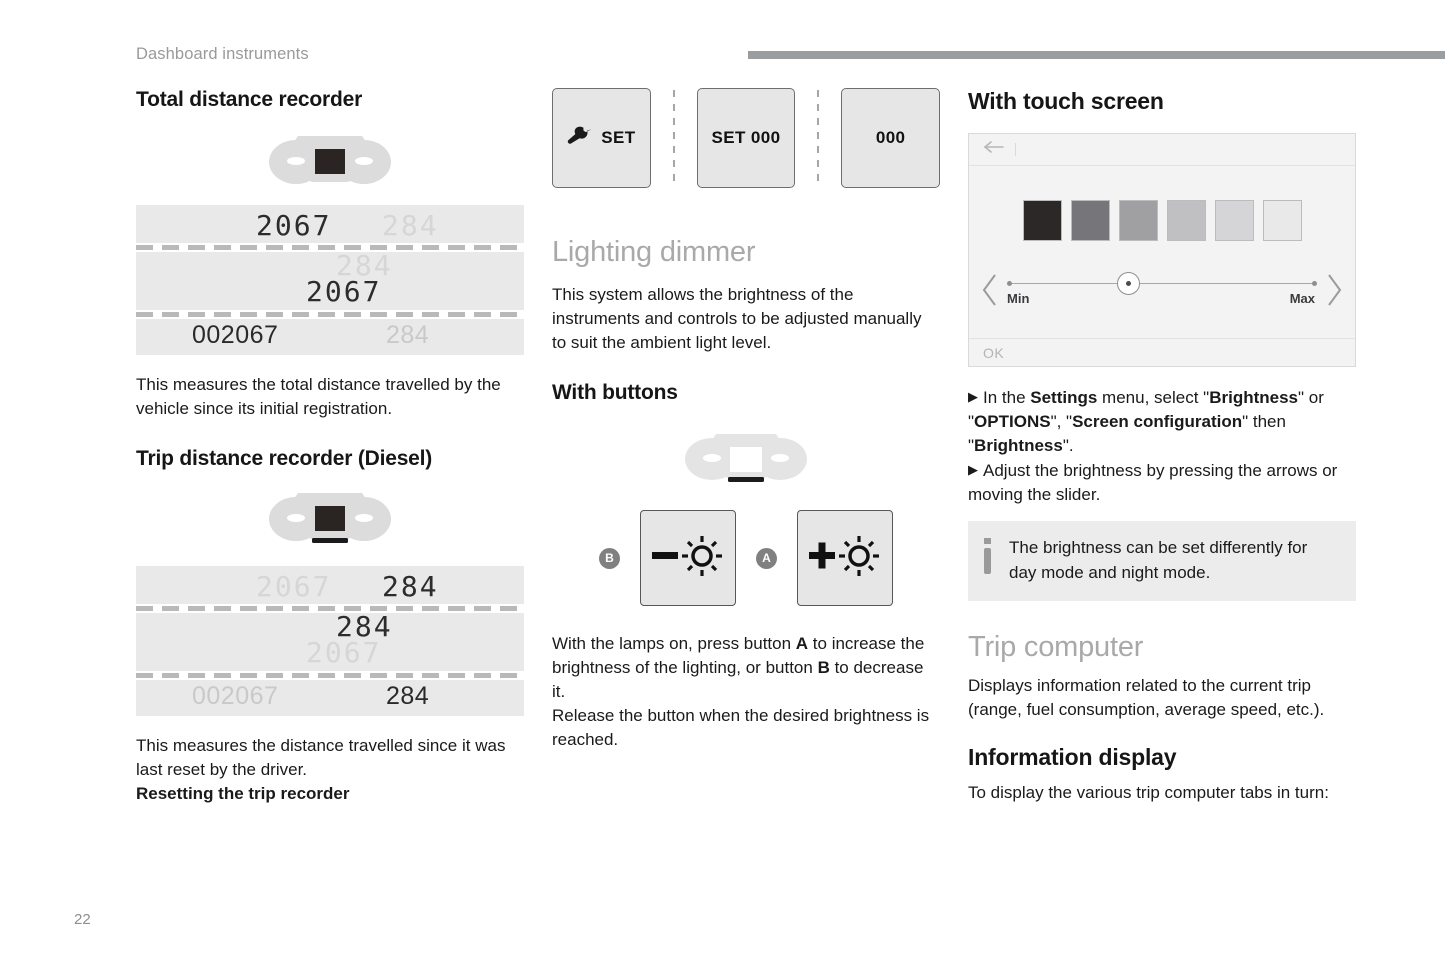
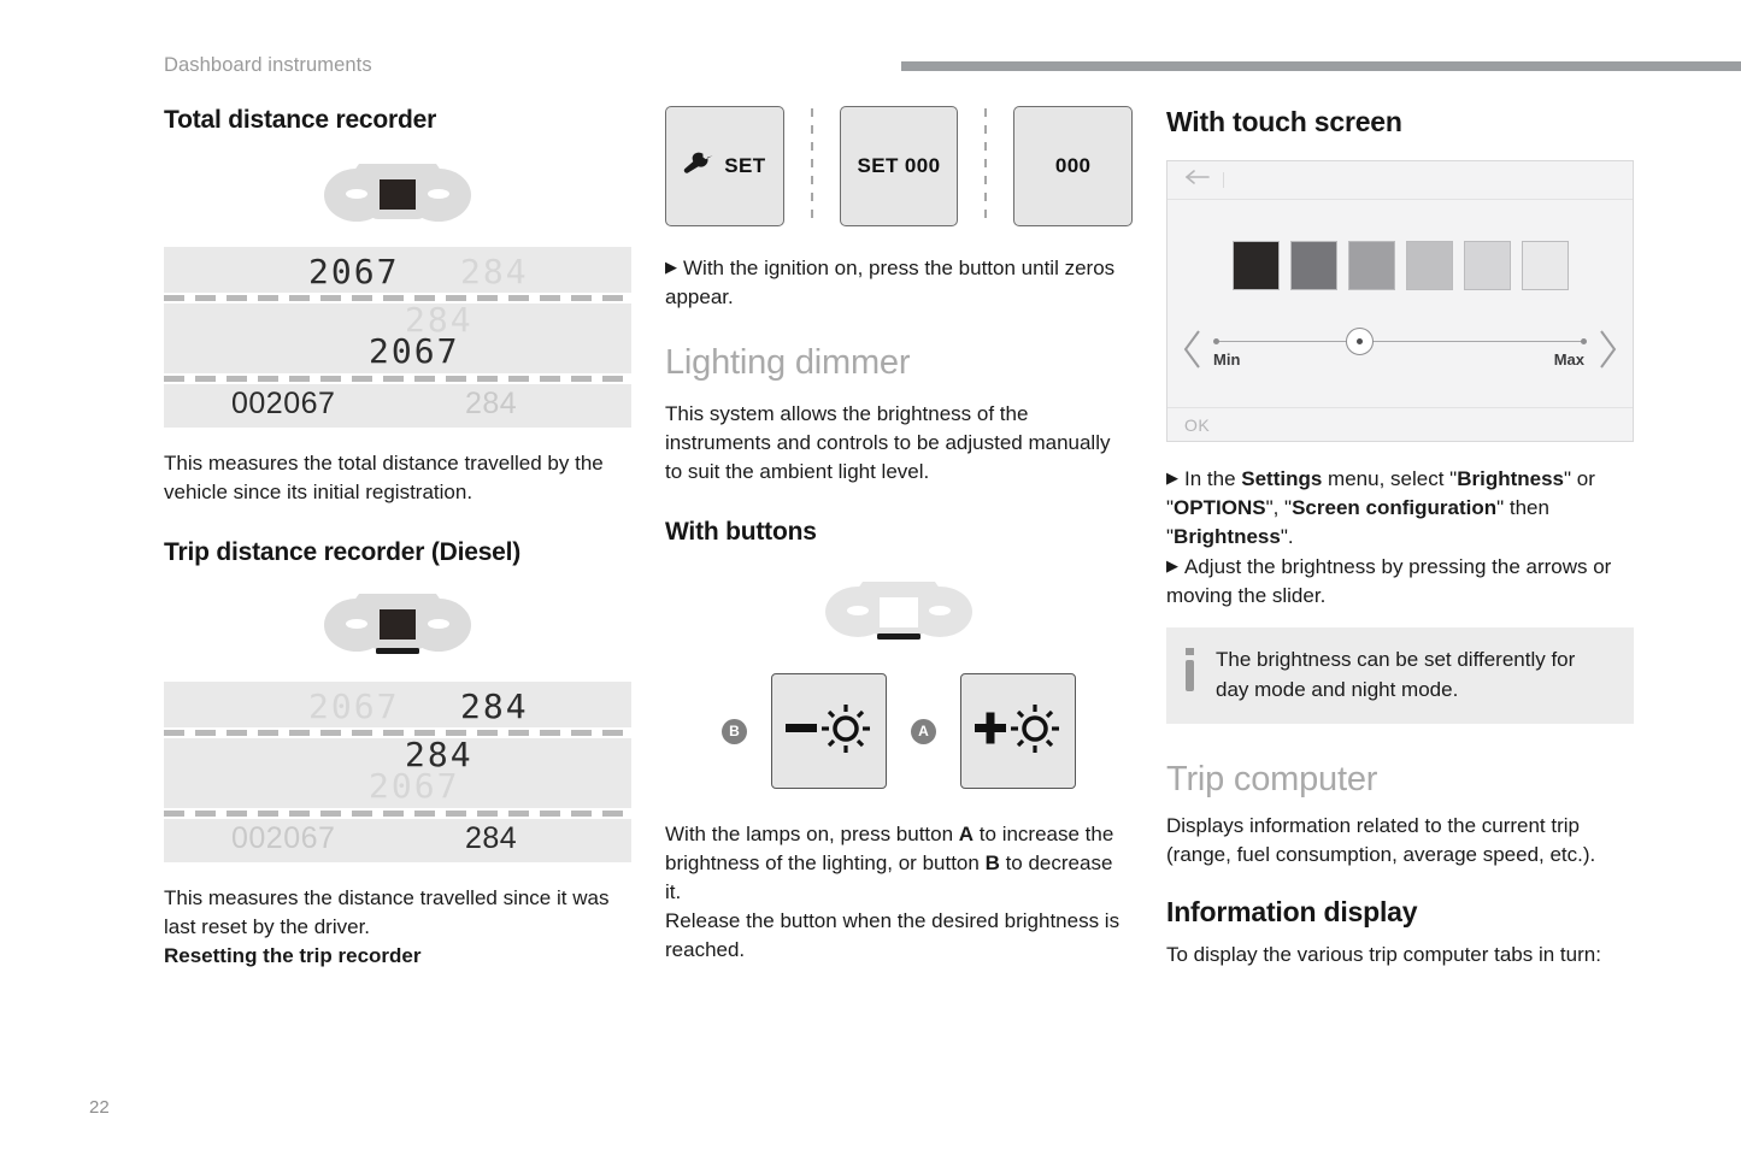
  Dashboard instruments
  22
  Total distance recorder
  2067
  284
  2067
  002067
  284
  This measures the total distance travelled by the vehicle since its initial registration.
  Trip distance recorder (Diesel)
  284
  284
  2067
  002067
  284
  This measures the distance travelled since it was last reset by the driver.
  Resetting the trip recorder
  SET
  SET 000
  000
+ ▶ With the ignition on, press the button until zeros appear.
  Lighting dimmer
  This system allows the brightness of the instruments and controls to be adjusted manually to suit the ambient light level.
  With buttons
  B
  A
  With the lamps on, press button A to increase the brightness of the lighting, or button B to decrease it.
  Release the button when the desired brightness is reached.
  With touch screen
  Min
  Max
  OK
  ▶ In the Settings menu, select "Brightness" or "OPTIONS", "Screen configuration" then "Brightness".
  ▶ Adjust the brightness by pressing the arrows or moving the slider.
  The brightness can be set differently for day mode and night mode.
  Trip computer
  Displays information related to the current trip (range, fuel consumption, average speed, etc.).
  Information display
  To display the various trip computer tabs in turn:
